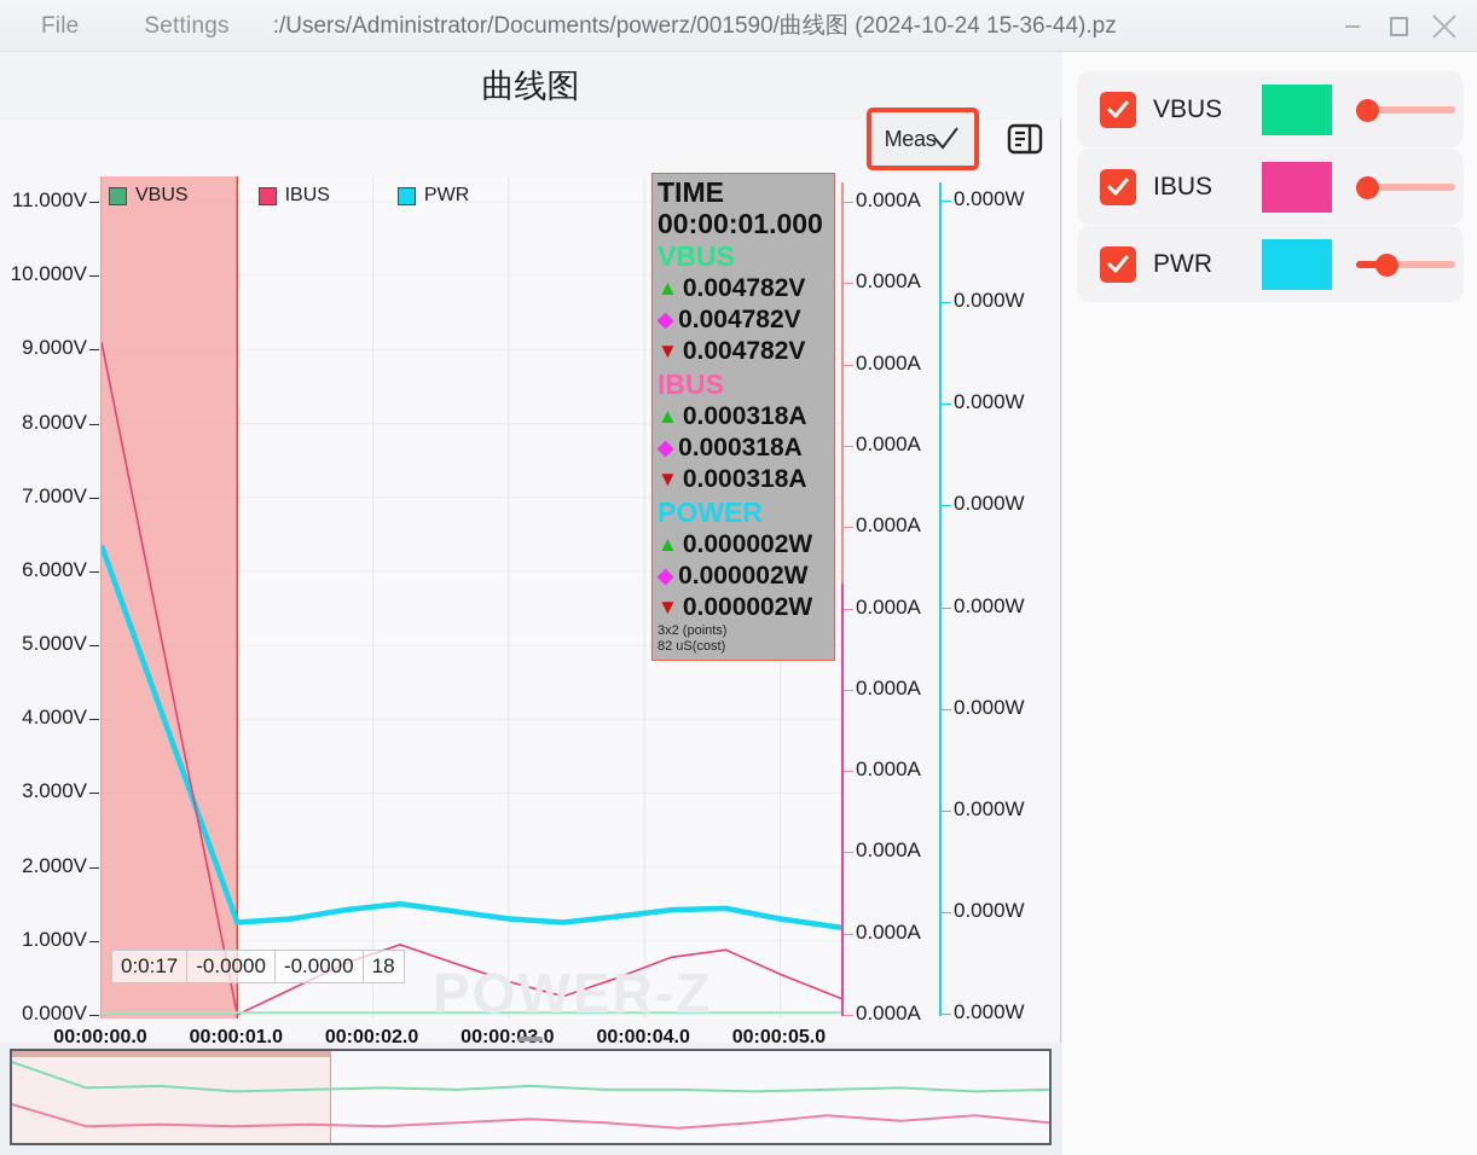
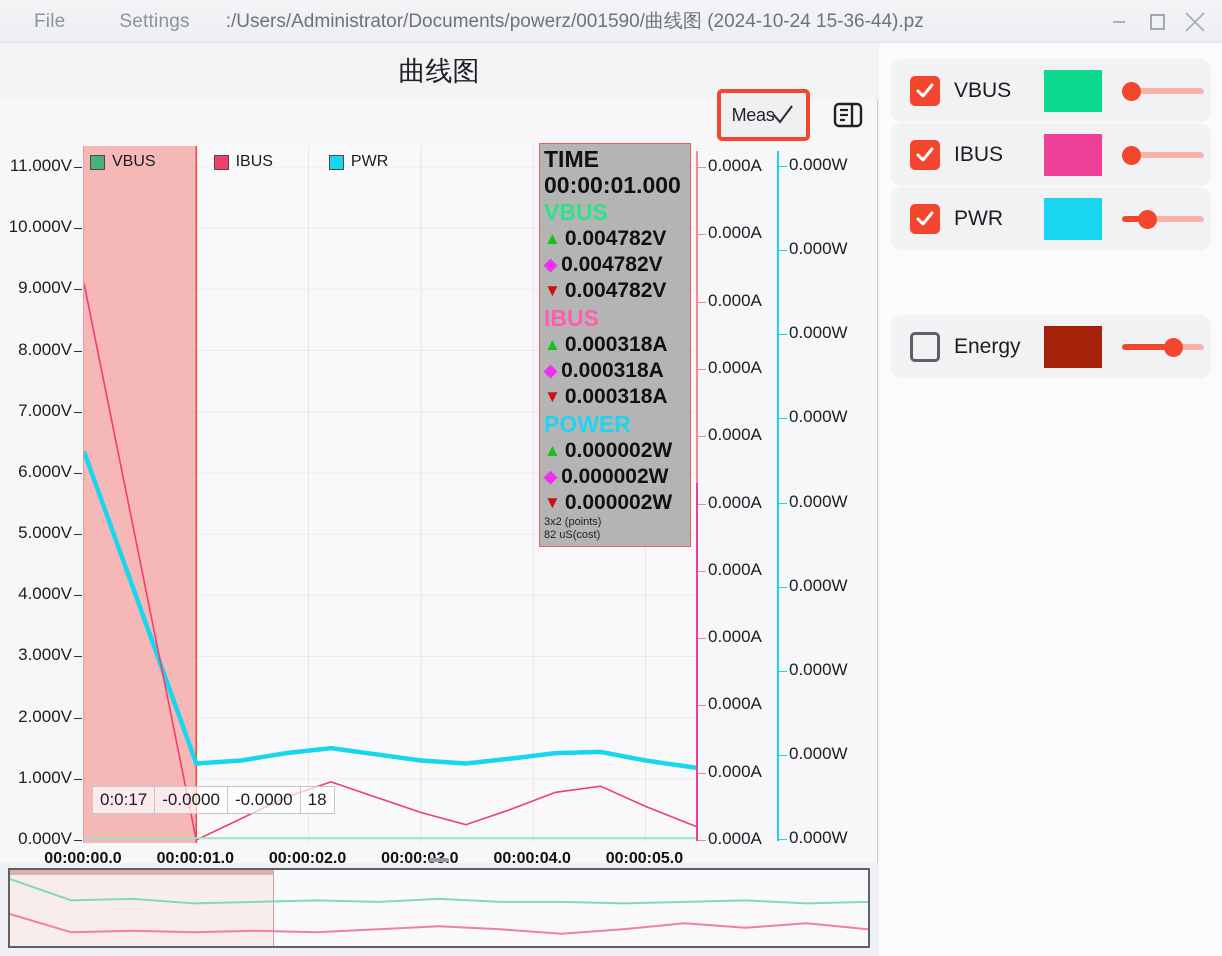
  File
  Settings
  :/Users/Administrator/Documents/powerz/001590/曲线图 (2024-10-24 15-36-44).pz
  曲线图
  Meas
  0.000V
  1.000V
  2.000V
  3.000V
  4.000V
  5.000V
  6.000V
  7.000V
  8.000V
  9.000V
  10.000V
  11.000V
  0.000A
  0.000A
  0.000A
  0.000A
  0.000A
  0.000A
  0.000A
  0.000A
  0.000A
  0.000A
  0.000A
  0.000W
  0.000W
  0.000W
  0.000W
  0.000W
  0.000W
  0.000W
  0.000W
  0.000W
- POWER-Z
  VBUS
  IBUS
  PWR
  TIME
  00:00:01.000
  VBUS
  ▲
  0.004782V
  ◆
  0.004782V
  ▼
  0.004782V
  IBUS
  ▲
  0.000318A
  ◆
  0.000318A
  ▼
  0.000318A
  POWER
  ▲
  0.000002W
  ◆
  0.000002W
  ▼
  0.000002W
  3x2 (points)
  82 uS(cost)
  0:0:17	-0.0000	-0.0000	18
  00:00:00.0
  00:00:01.0
  00:00:02.0
  00:00:0
  00:00:04.0
  00:00:05.0
  VBUS
  IBUS
  PWR
+ Energy
